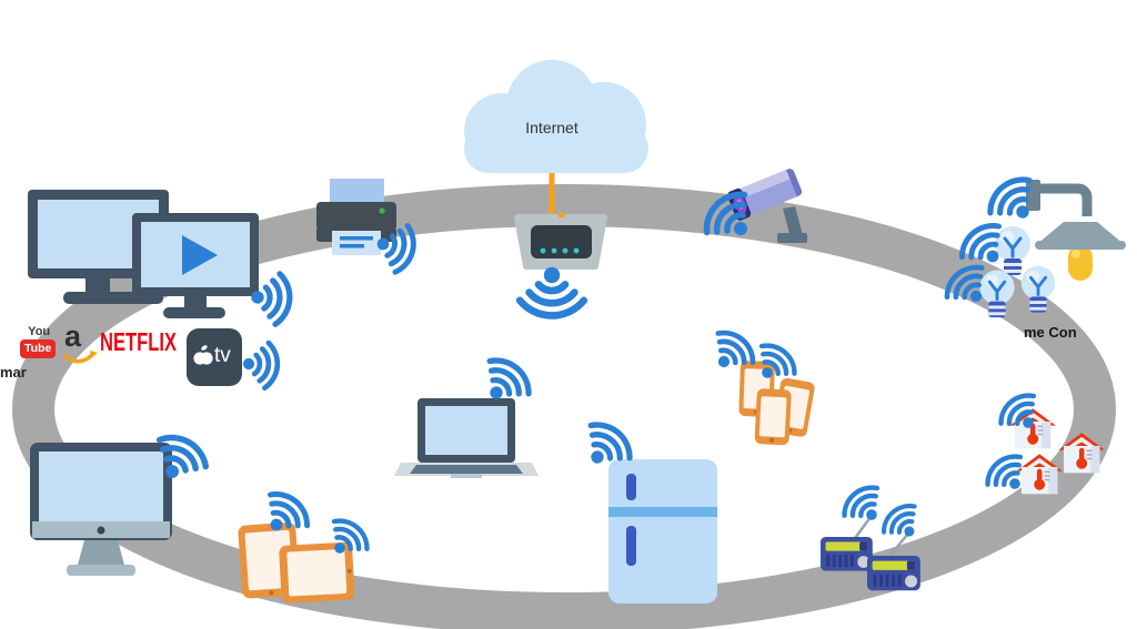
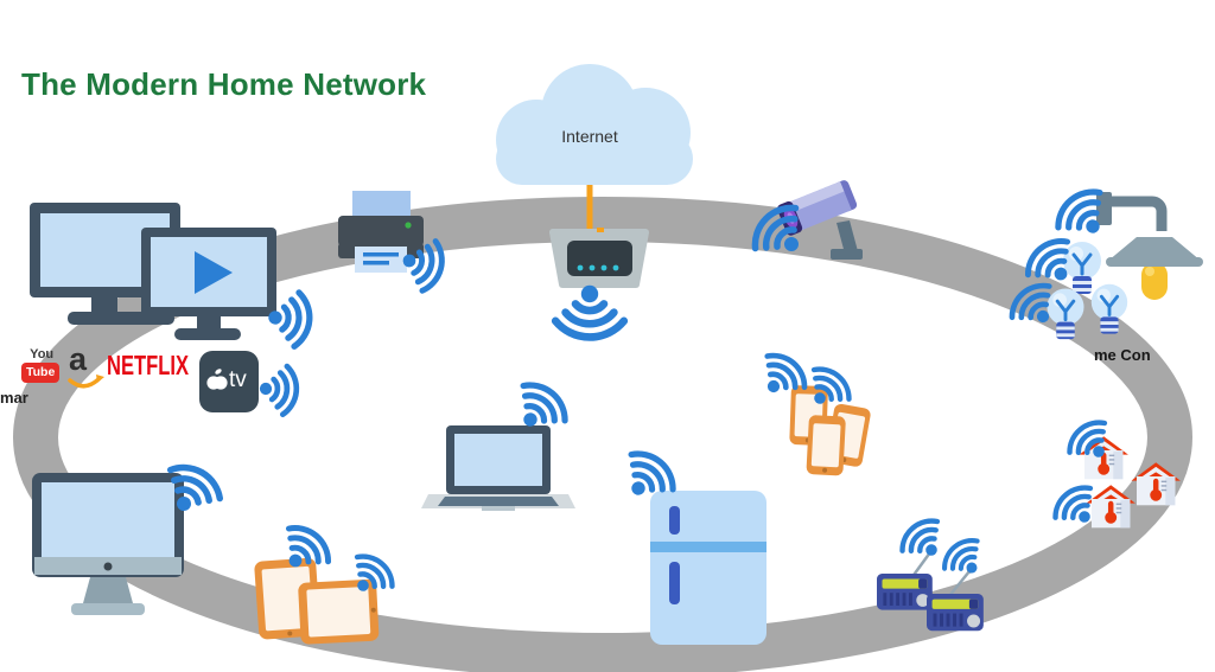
  Internet
+ The Modern Home Network
  You
  Tube
  a
  NETFLIX
  tv
  mar
  me Con
